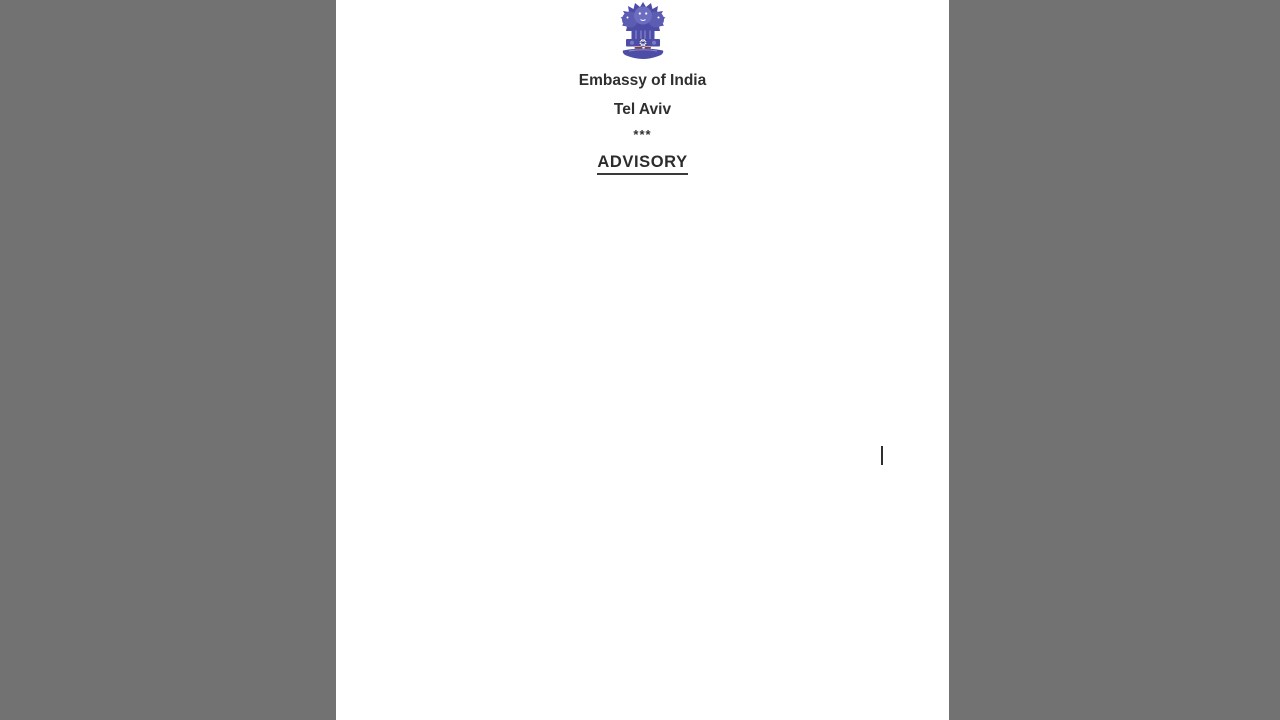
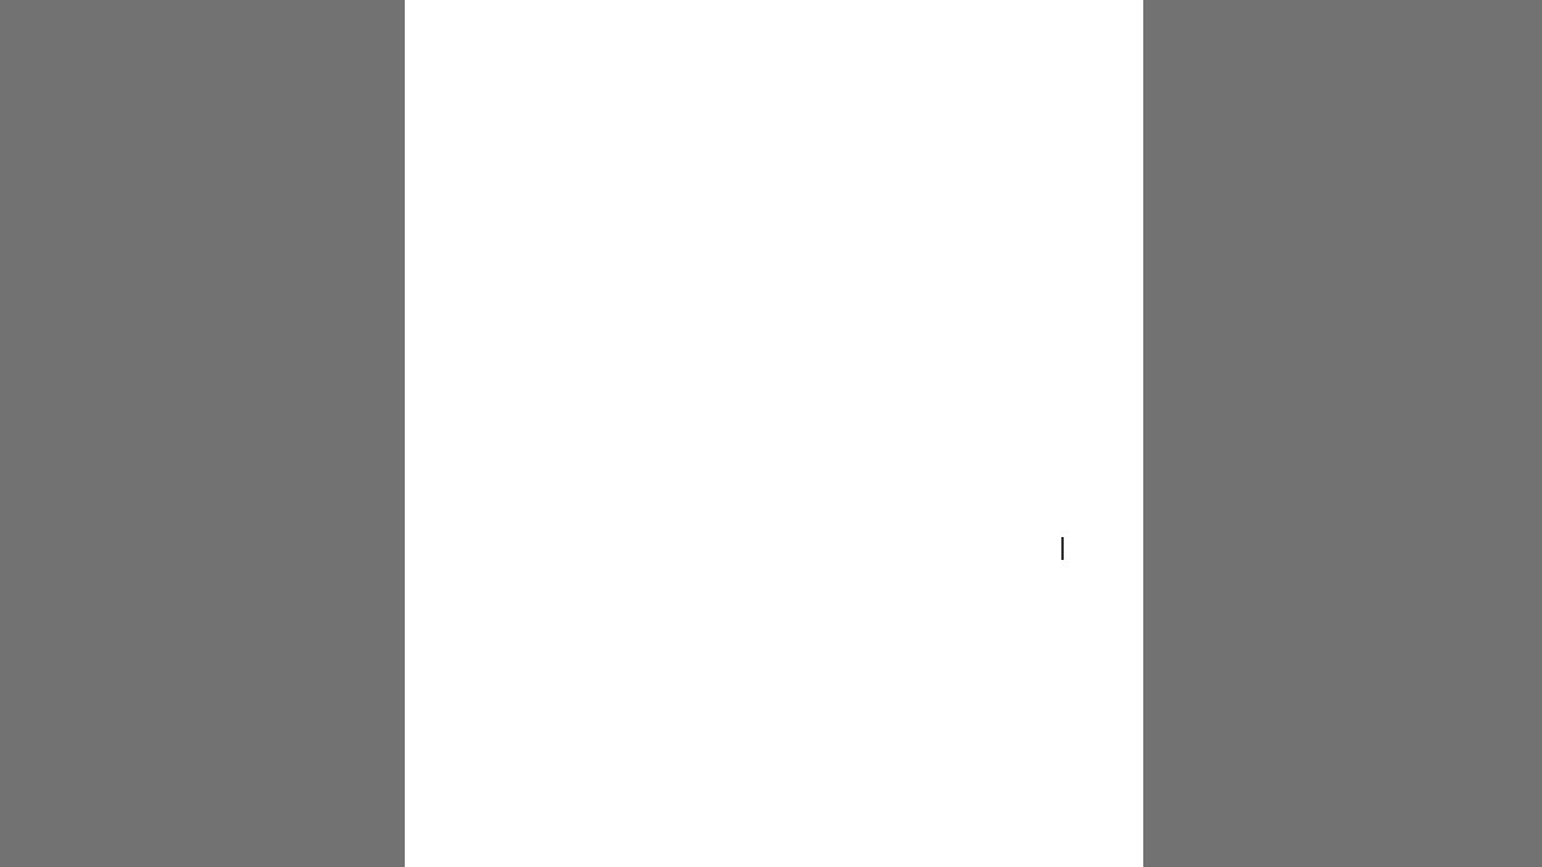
- Embassy of India
- Tel Aviv
- ***
- ADVISORY
